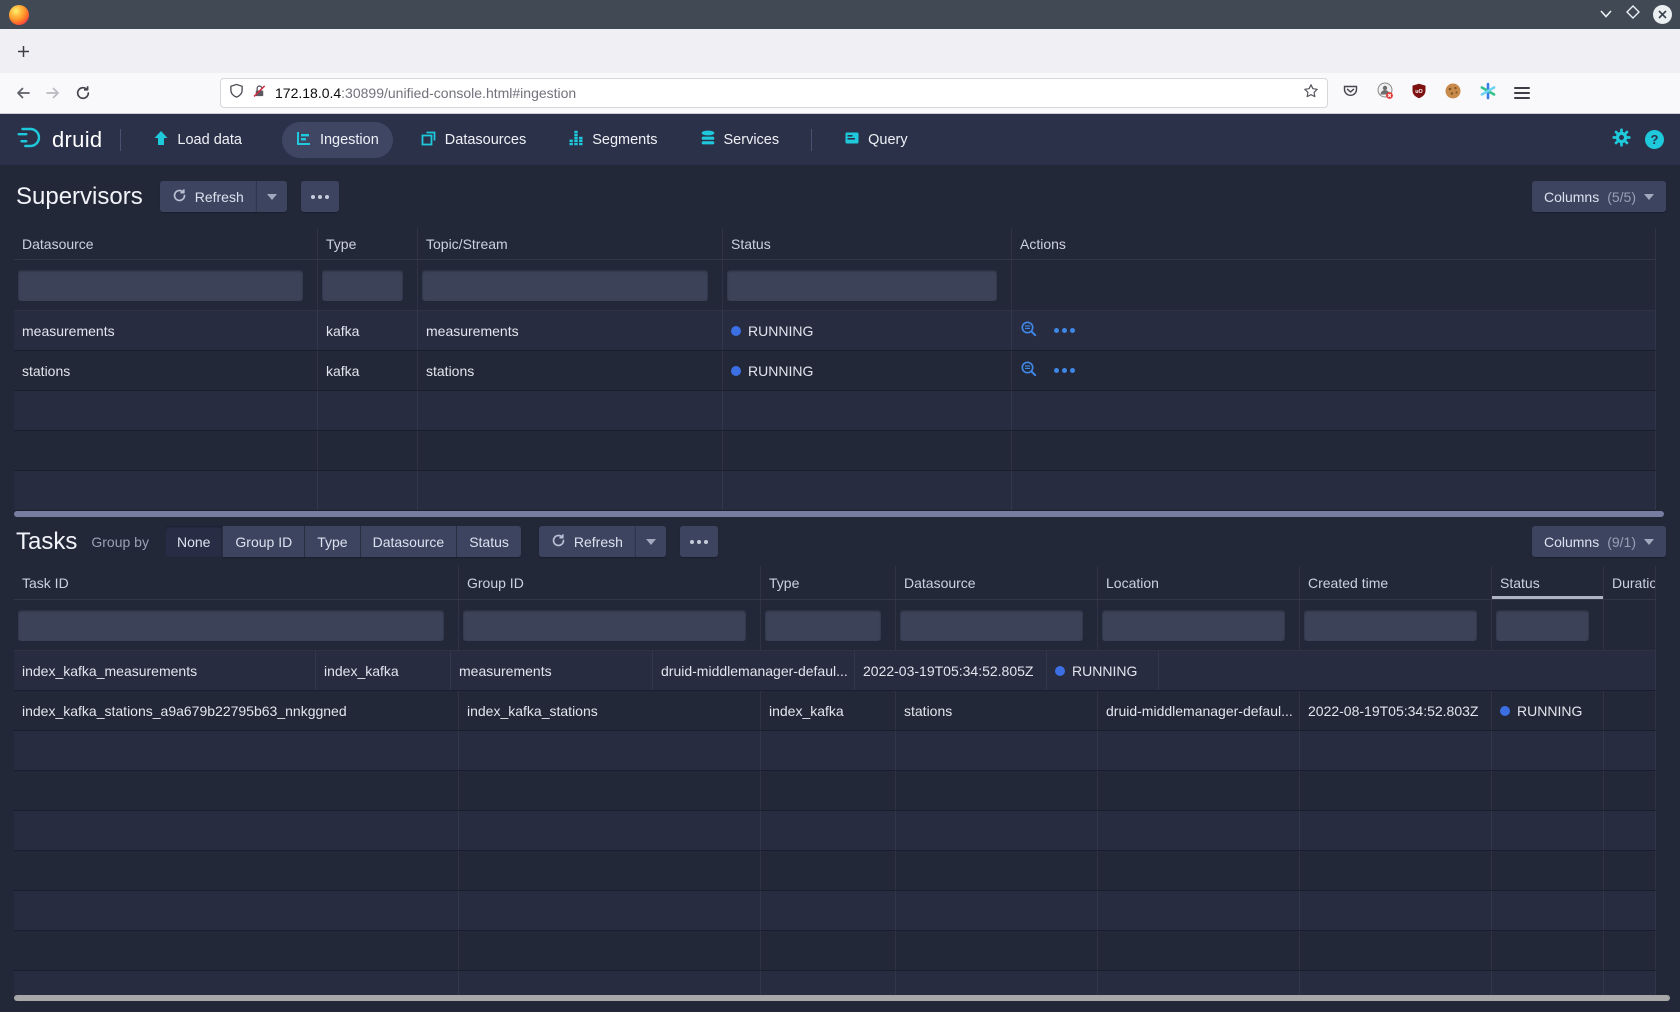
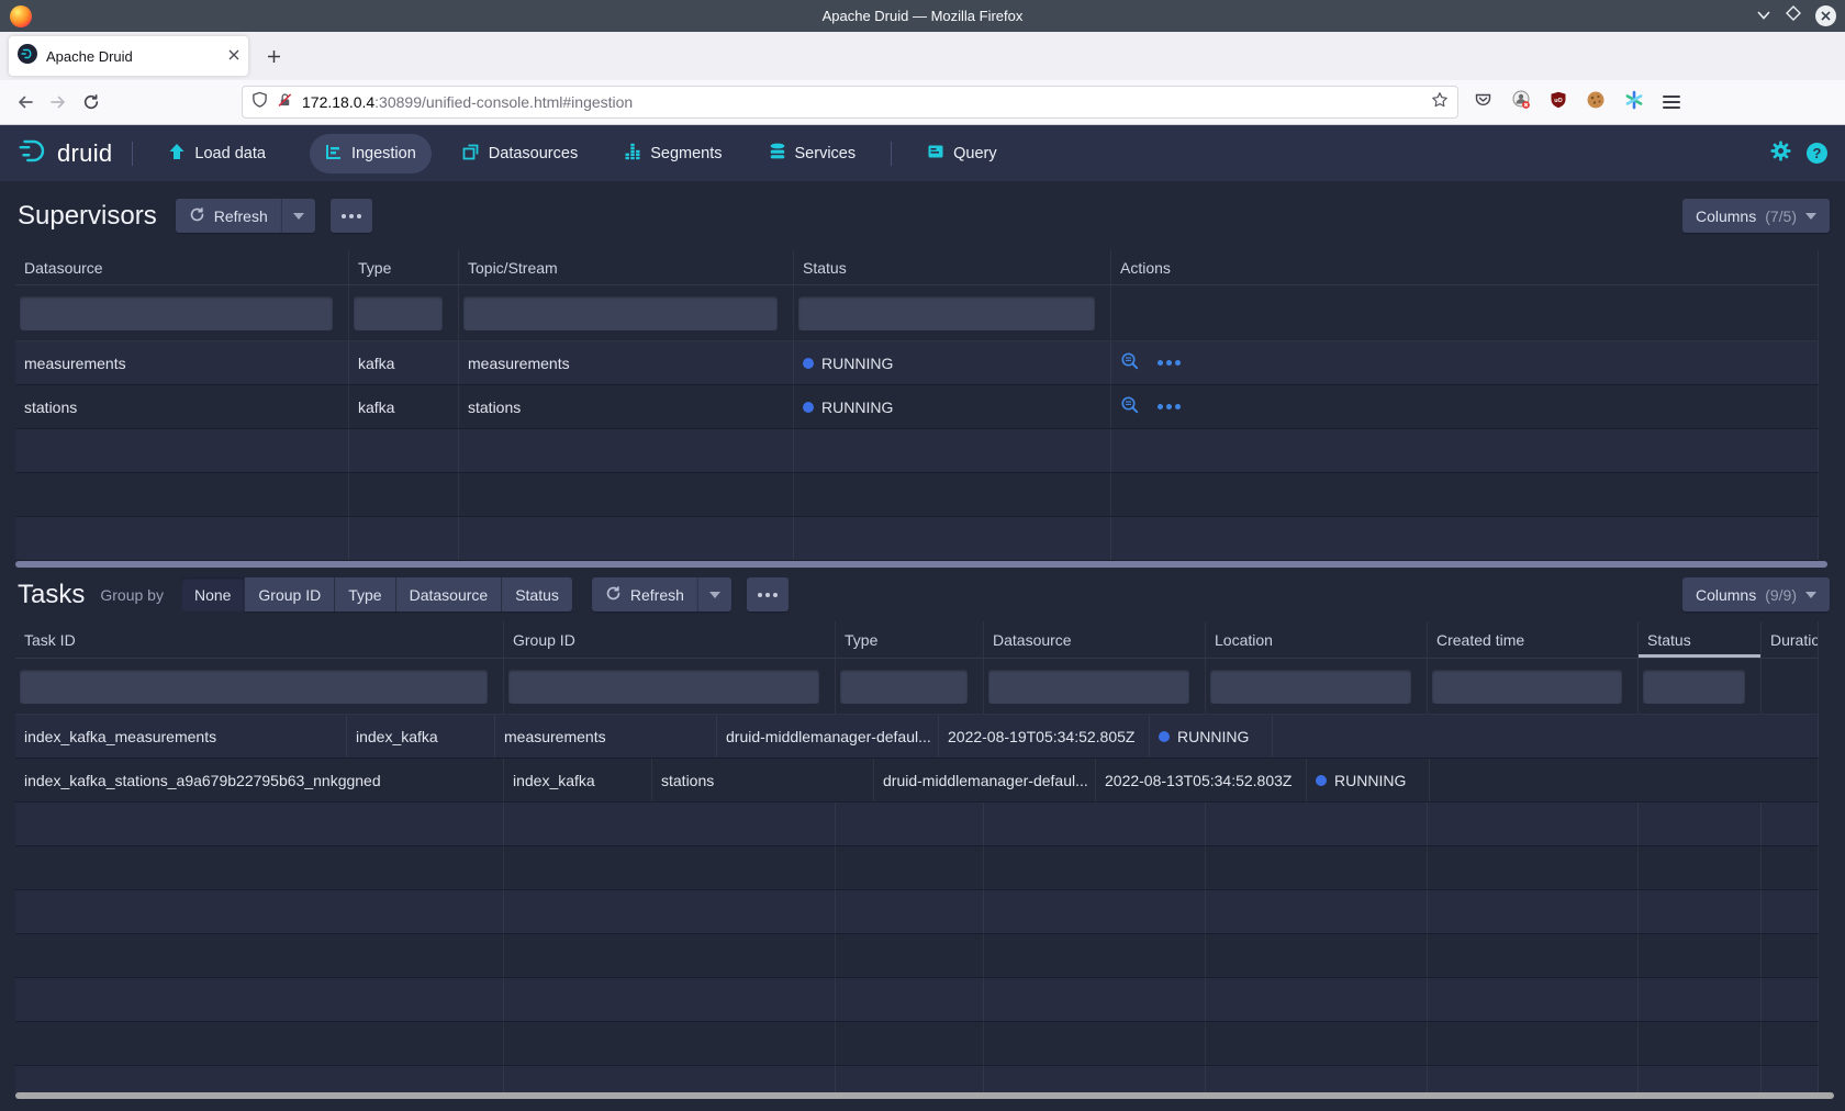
+ Apache Druid — Mozilla Firefox
+ Apache Druid
  172.18.0.4:30899/unified-console.html#ingestion
  druid
  Load data
  Ingestion
  Datasources
  Segments
  Services
  Query
  ?
  Supervisors
  Refresh
  Columns
- (5/5)
+ (7/5)
  Datasource
  Type
  Topic/Stream
  Status
  Actions
  measurements
  kafka
  measurements
  RUNNING
  stations
  kafka
  stations
  RUNNING
  Tasks
  Group by
  None
  Group ID
  Type
  Datasource
  Status
  Refresh
  Columns
- (9/1)
+ (9/9)
  Task ID
  Group ID
  Type
  Datasource
  Location
  Created time
  Status
  Duratio
  index_kafka_measurements
  index_kafka
  measurements
  druid-middlemanager-defaul...
- 2022-03-19T05:34:52.805Z
+ 2022-08-19T05:34:52.805Z
  RUNNING
  index_kafka_stations_a9a679b22795b63_nnkggned
- index_kafka_stations
  index_kafka
  stations
  druid-middlemanager-defaul...
- 2022-08-19T05:34:52.803Z
+ 2022-08-13T05:34:52.803Z
  RUNNING
